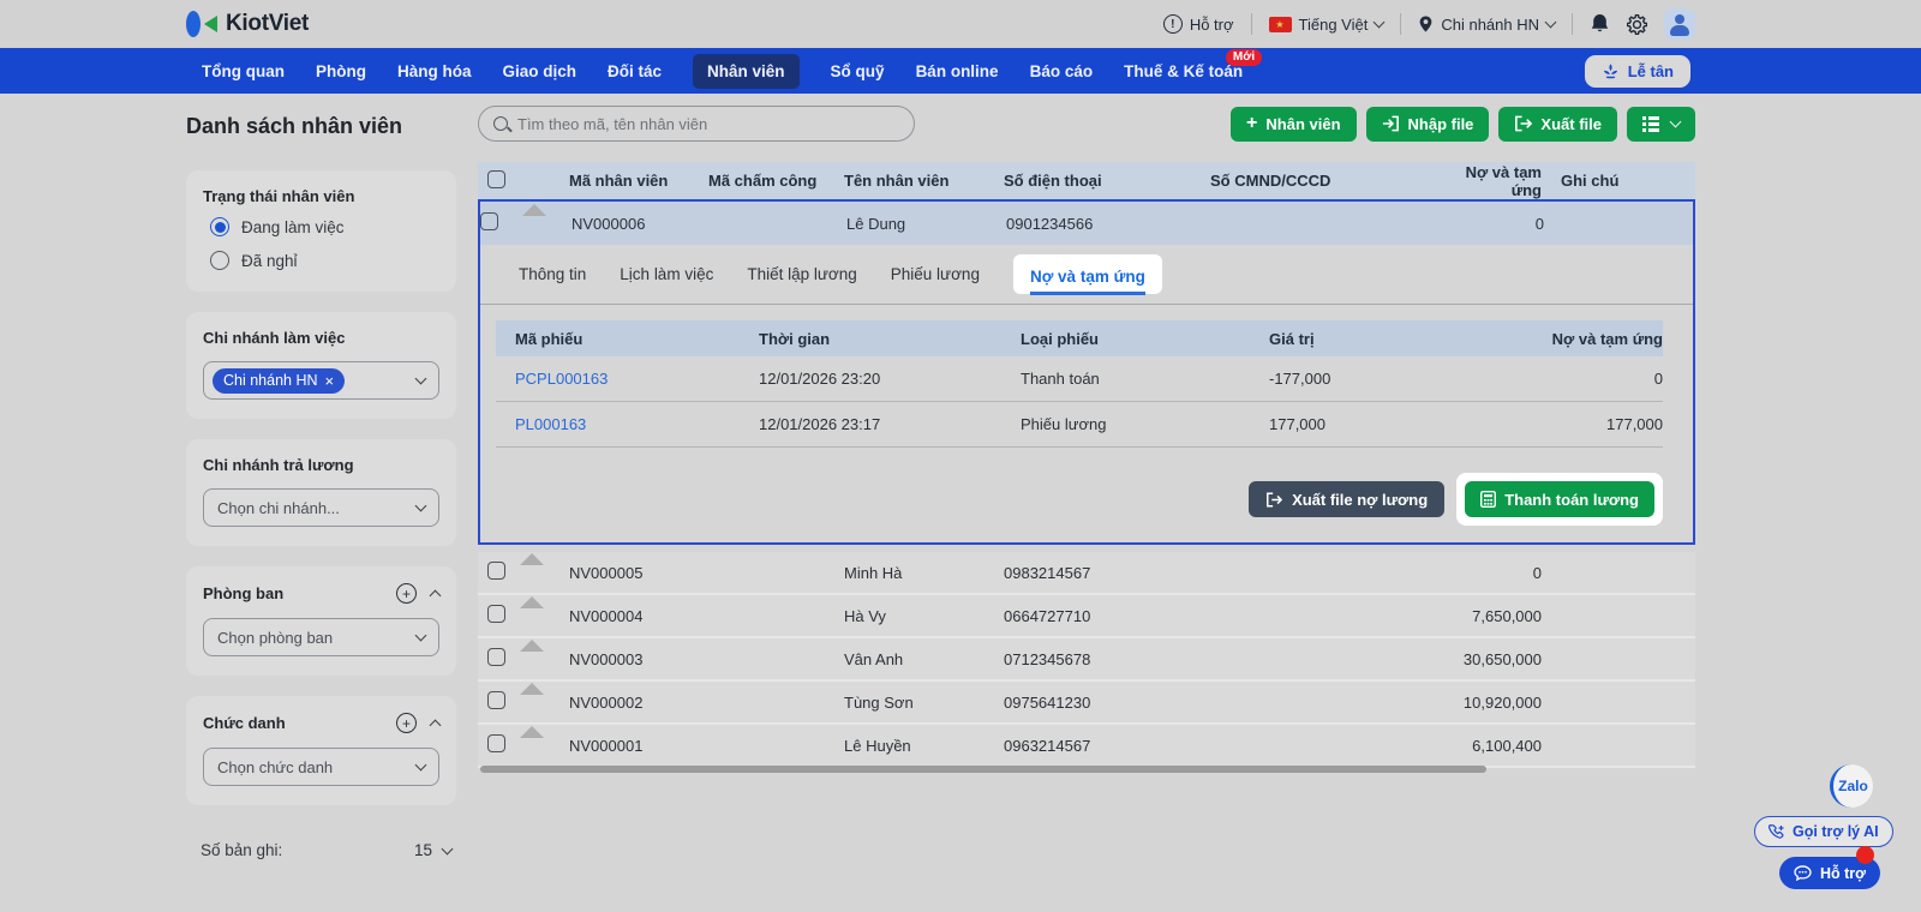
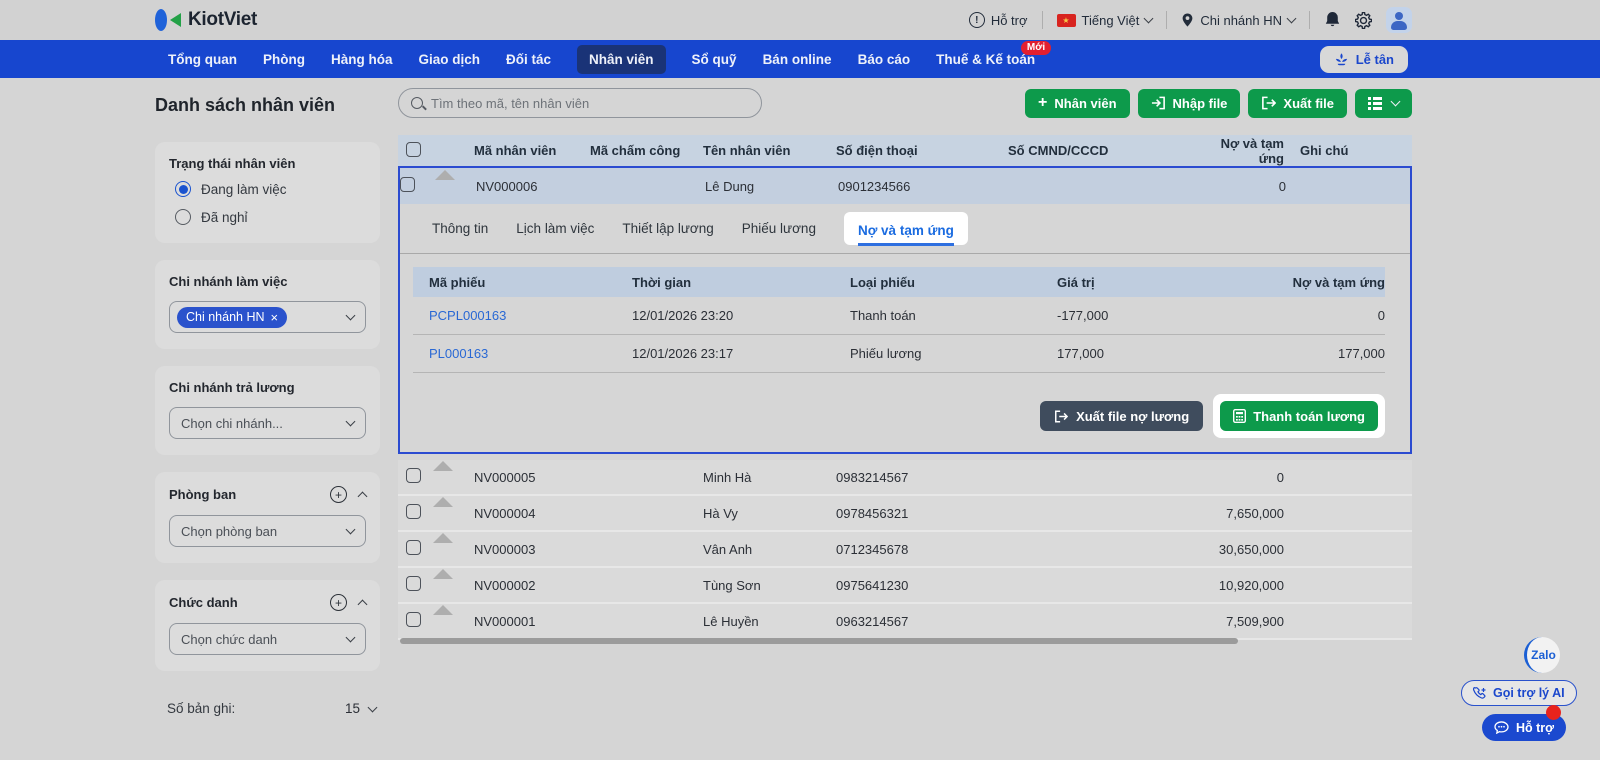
  KiotViet
  !
  Hỗ trợ
  ★
  Tiếng Việt
  Chi nhánh HN
  Tổng quan
  Phòng
  Hàng hóa
  Giao dịch
  Đối tác
  Nhân viên
  Sổ quỹ
  Bán online
  Báo cáo
  Thuế & Kế toán
  Mới
  Lễ tân
  Danh sách nhân viên
  Trạng thái nhân viên
  Đang làm việc
  Đã nghỉ
  Chi nhánh làm việc
  Chi nhánh HN
  ×
  Chi nhánh trả lương
  Chọn chi nhánh...
  Phòng ban
  +
  Chọn phòng ban
  Chức danh
  +
  Chọn chức danh
  Số bản ghi:
  15
  Tìm theo mã, tên nhân viên
  +
  Nhân viên
  Nhập file
  Xuất file
  Mã nhân viên
  Mã chấm công
  Tên nhân viên
  Số điện thoại
  Số CMND/CCCD
  Nợ và tạm ứng
  Ghi chú
  NV000006
  Lê Dung
  0901234566
  0
  Thông tin
  Lịch làm việc
  Thiết lập lương
  Phiếu lương
  Nợ và tạm ứng
  Mã phiếu
  Thời gian
  Loại phiếu
  Giá trị
  Nợ và tạm ứng
  PCPL000163
  12/01/2026 23:20
  Thanh toán
  -177,000
  0
  PL000163
  12/01/2026 23:17
  Phiếu lương
  177,000
  177,000
  Xuất file nợ lương
  Thanh toán lương
  NV000005
  Minh Hà
  0983214567
  0
  NV000004
  Hà Vy
- 0664727710
+ 0978456321
  7,650,000
  NV000003
  Vân Anh
  0712345678
  30,650,000
  NV000002
  Tùng Sơn
  0975641230
  10,920,000
  NV000001
  Lê Huyền
  0963214567
- 6,100,400
+ 7,509,900
  Zalo
  Gọi trợ lý AI
  Hỗ trợ
